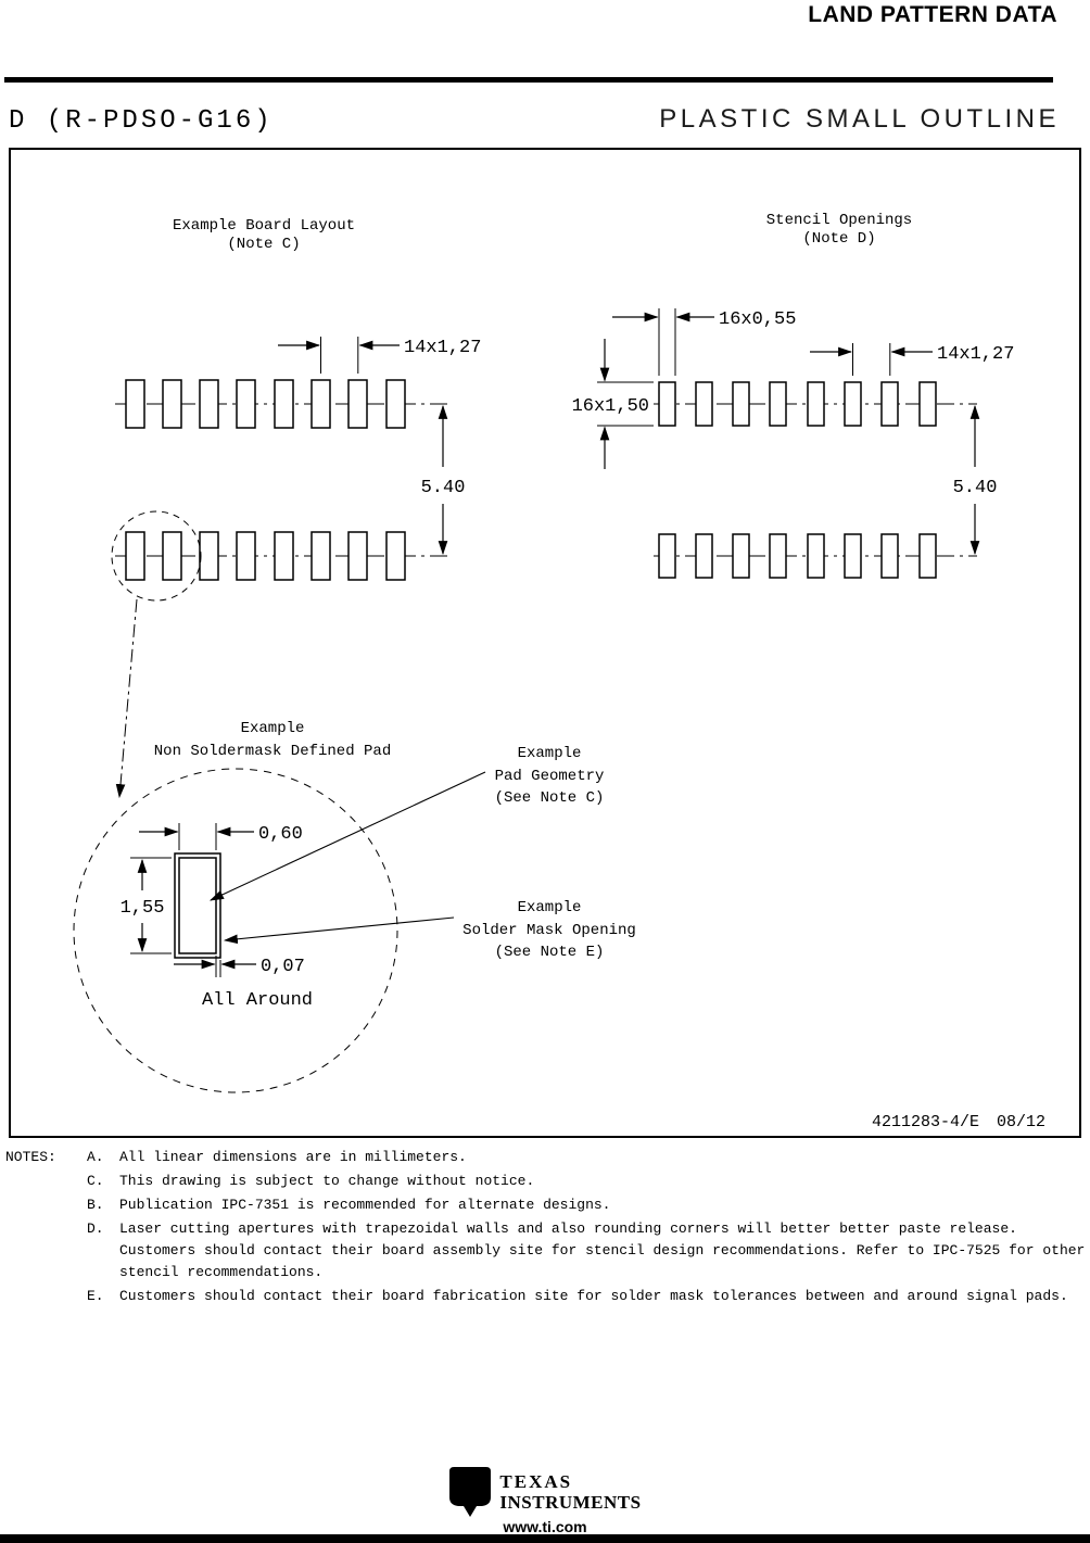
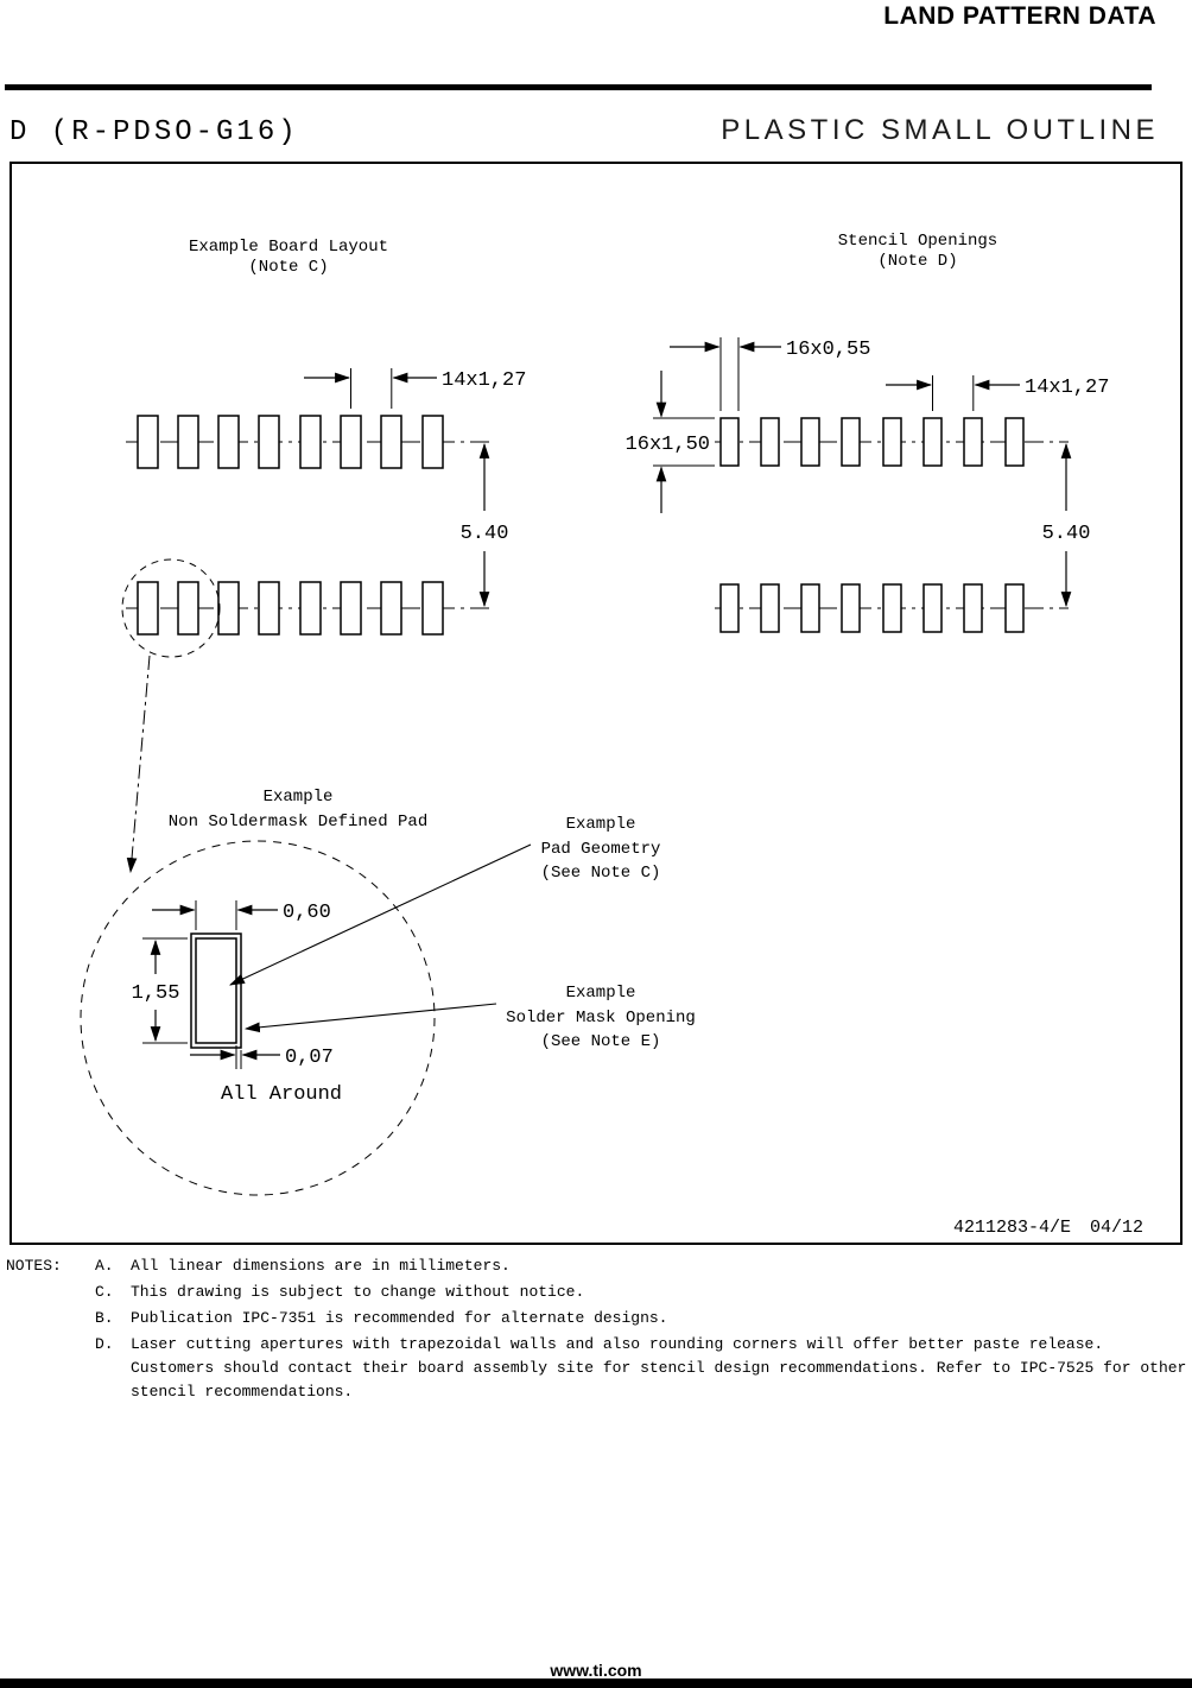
  LAND PATTERN DATA
  D (R-PDSO-G16)
  PLASTIC SMALL OUTLINE
  Example Board Layout
  (Note C)
  14x1,27
  5.40
  Stencil Openings
  (Note D)
  16x0,55
  14x1,27
  16x1,50
  5.40
  Example
  Non Soldermask Defined Pad
  0,60
  1,55
  0,07
  All Around
  Example
  Pad Geometry
  (See Note C)
  Example
  Solder Mask Opening
  (See Note E)
  4211283-4/E
- 08/12
+ 04/12
  NOTES:
  A.
  All linear dimensions are in millimeters.
  C.
  This drawing is subject to change without notice.
  B.
  Publication IPC-7351 is recommended for alternate designs.
  D.
- Laser cutting apertures with trapezoidal walls and also rounding corners will better better paste release. Customers should contact their board assembly site for stencil design recommendations. Refer to IPC-7525 for other stencil recommendations.
+ Laser cutting apertures with trapezoidal walls and also rounding corners will offer better paste release. Customers should contact their board assembly site for stencil design recommendations. Refer to IPC-7525 for other stencil recommendations.
- E.
- Customers should contact their board fabrication site for solder mask tolerances between and around signal pads.
- TEXAS
- INSTRUMENTS
  www.ti.com
